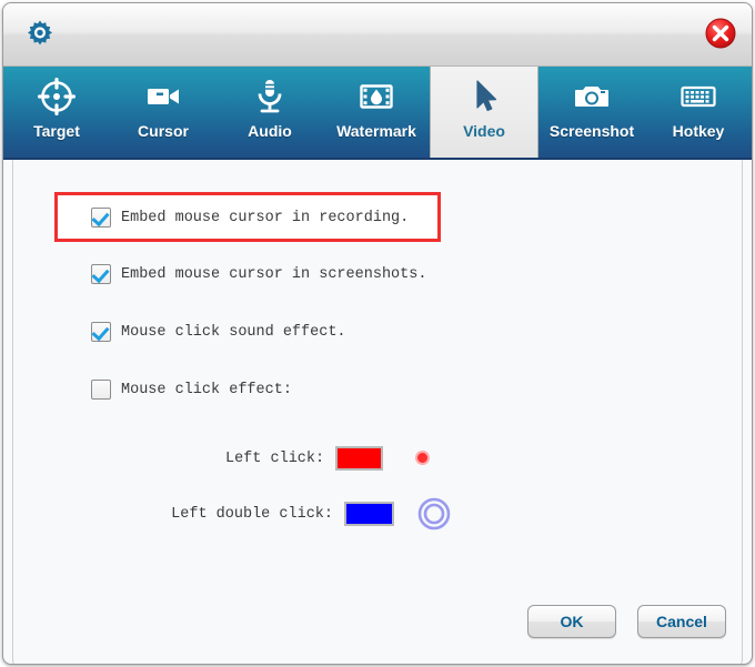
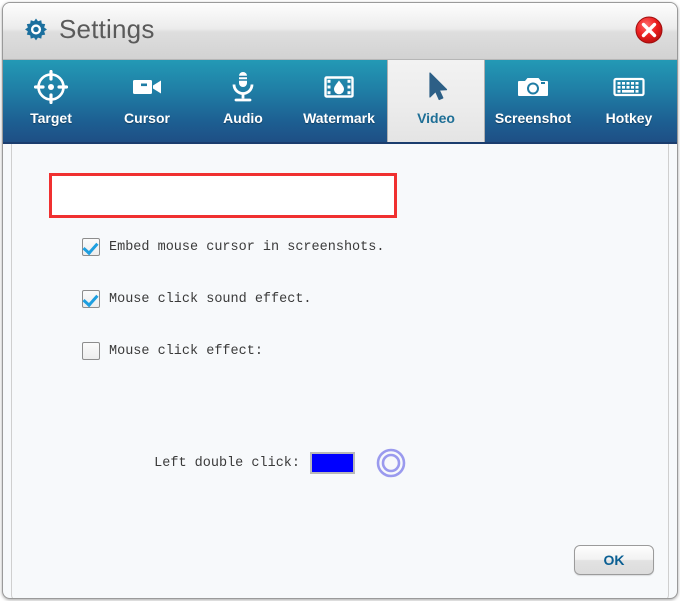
+ Settings
  Target
  Cursor
  Audio
  Watermark
  Video
  Screenshot
  Hotkey
- Embed mouse cursor in recording.
  Embed mouse cursor in screenshots.
  Mouse click sound effect.
  Mouse click effect:
- Left click:
  Left double click:
  OK
- Cancel
